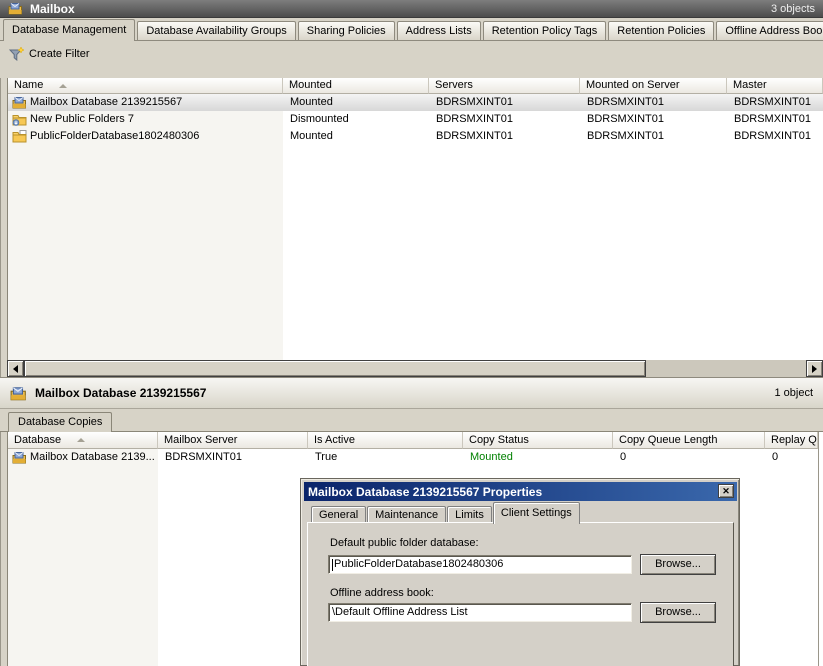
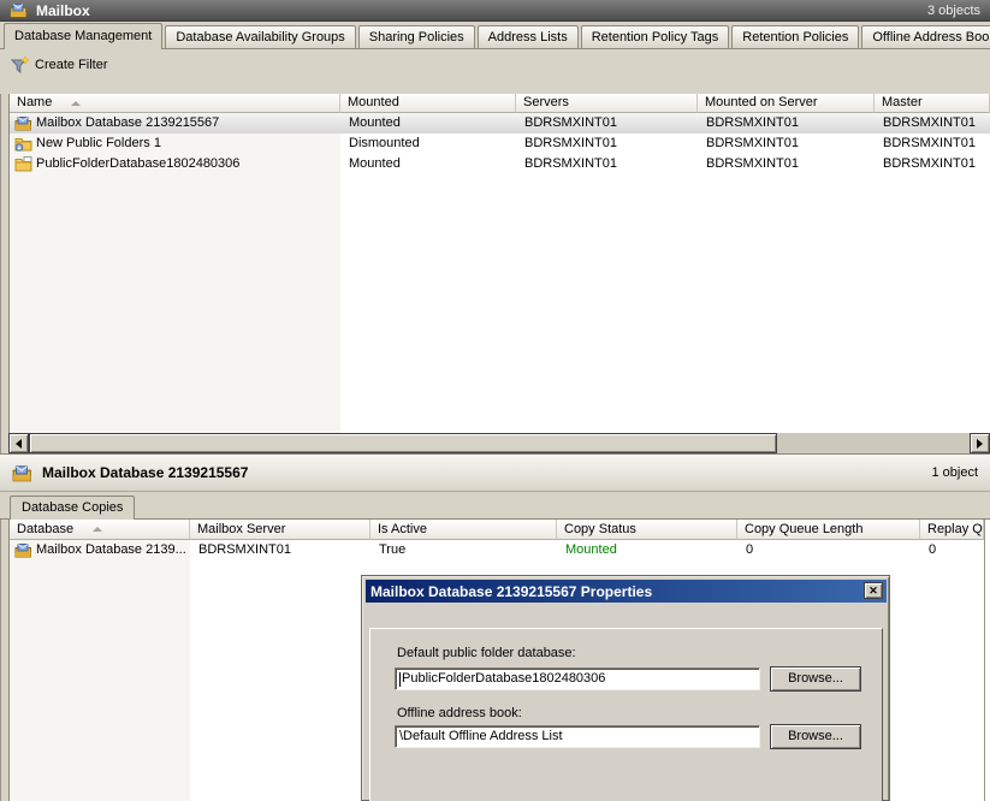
  Mailbox
  3 objects
  Database Management
  Database Availability Groups
  Sharing Policies
  Address Lists
  Retention Policy Tags
  Retention Policies
  Offline Address Boo
  Create Filter
  Name
  Mounted
  Servers
  Mounted on Server
  Master
  Mailbox Database 2139215567
  Mounted
  BDRSMXINT01
  BDRSMXINT01
  BDRSMXINT01
- New Public Folders 7
+ New Public Folders 1
  Dismounted
  BDRSMXINT01
  BDRSMXINT01
  BDRSMXINT01
  PublicFolderDatabase1802480306
  Mounted
  BDRSMXINT01
  BDRSMXINT01
  BDRSMXINT01
  Mailbox Database 2139215567
  1 object
  Database Copies
  Database
  Mailbox Server
  Is Active
  Copy Status
  Copy Queue Length
  Replay Q
  Mailbox Database 2139...
  BDRSMXINT01
  True
  Mounted
  0
  0
  Mailbox Database 2139215567 Properties
  ✕
- General
- Maintenance
- Limits
- Client Settings
  Default public folder database:
  PublicFolderDatabase1802480306
  Browse...
  Offline address book:
  \Default Offline Address List
  Browse...
